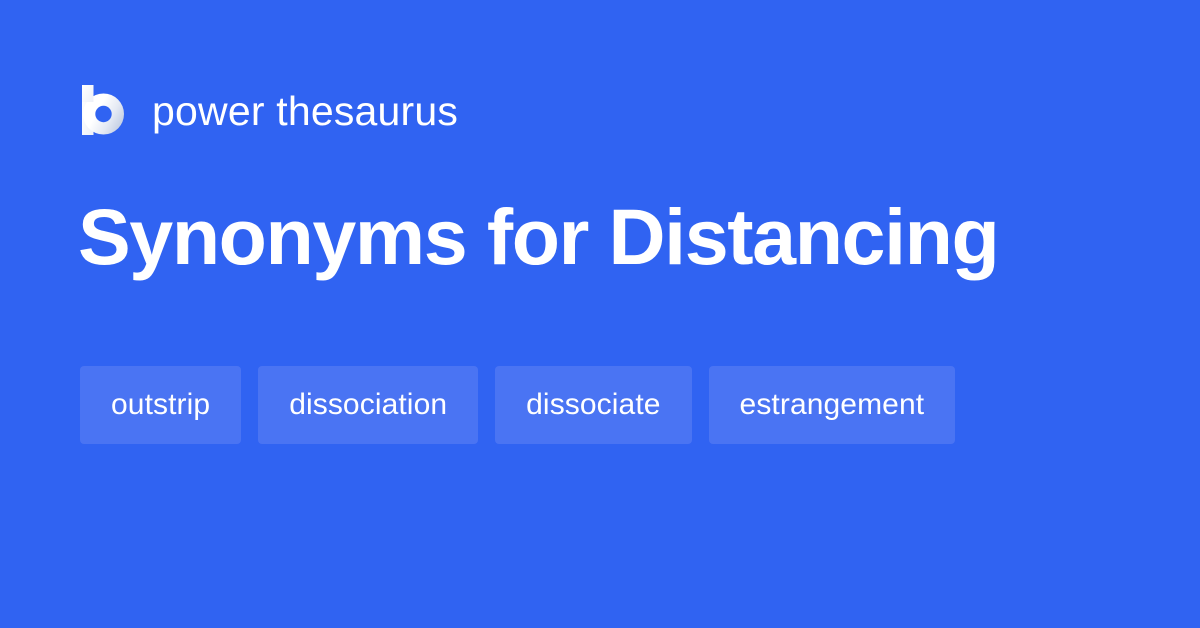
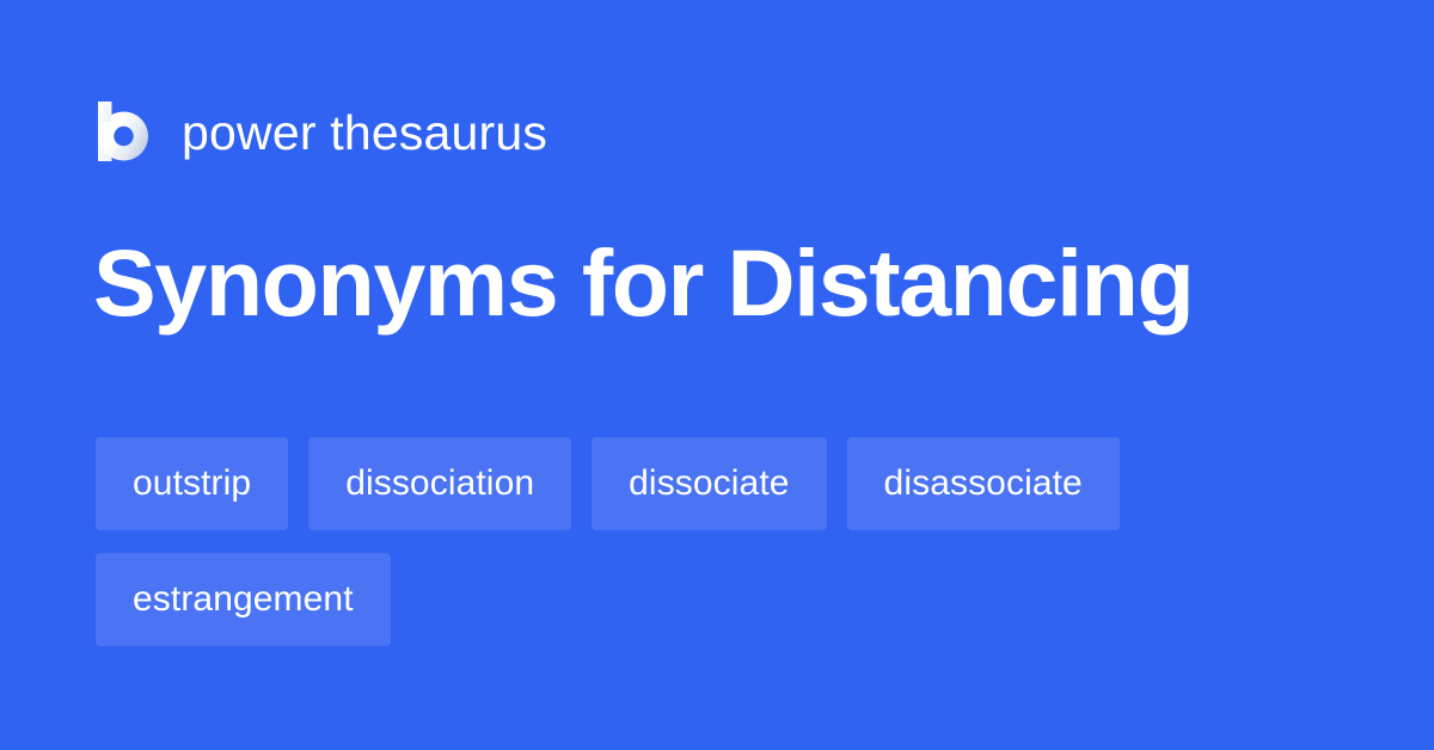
  power thesaurus
  Synonyms for Distancing
  outstrip
  dissociation
  dissociate
+ disassociate
  estrangement
